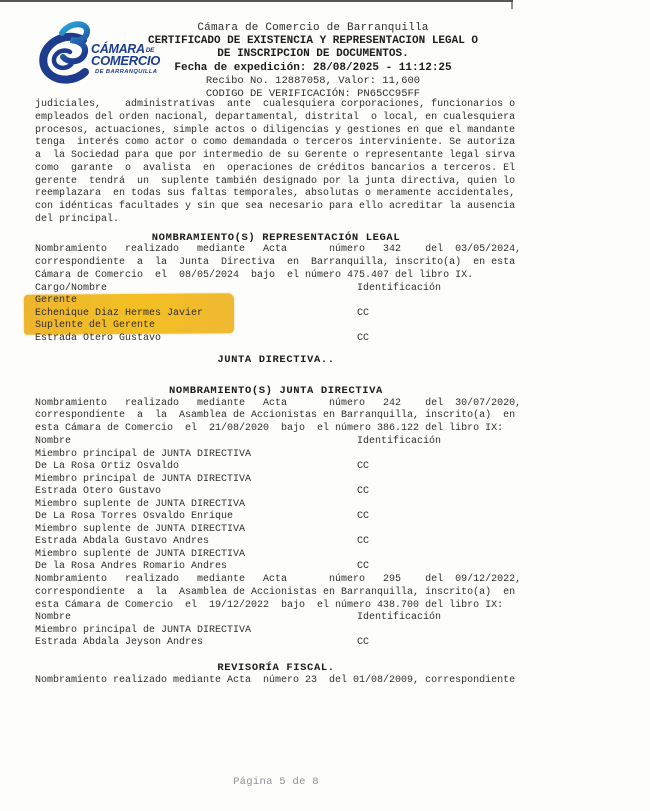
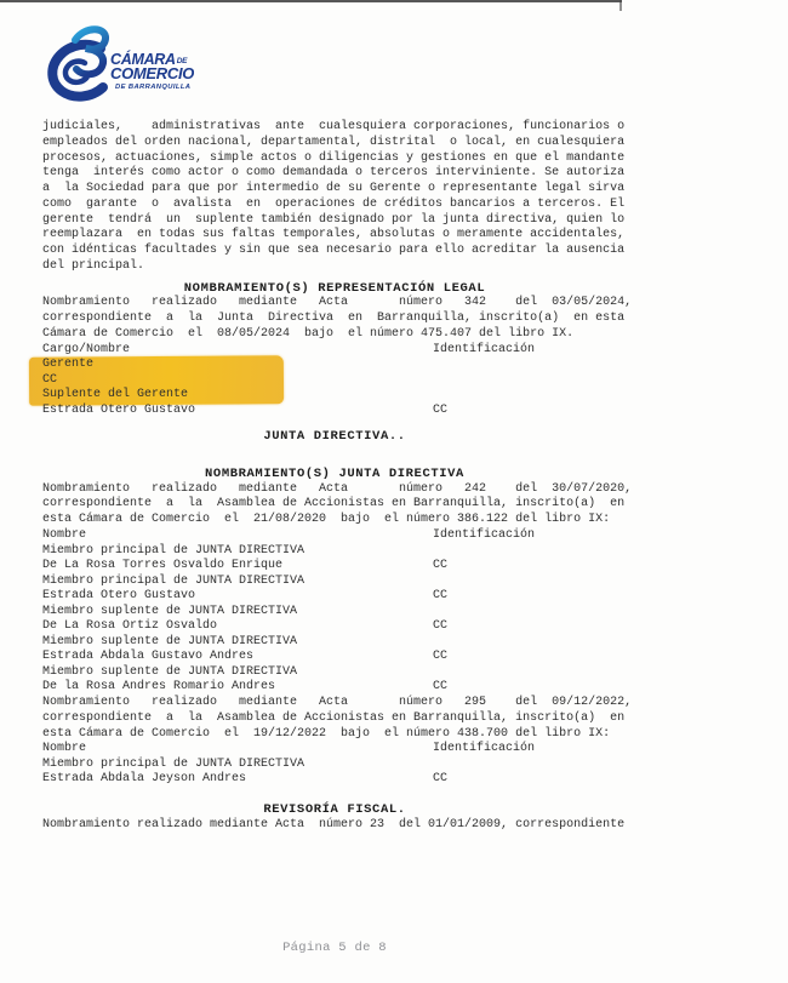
  CÁMARA
  COMERCIO
- Cámara de Comercio de Barranquilla
- CERTIFICADO DE EXISTENCIA Y REPRESENTACION LEGAL O
- DE INSCRIPCION DE DOCUMENTOS.
- Fecha de expedición: 28/08/2025 - 11:12:25
- Recibo No. 12887058, Valor: 11,600
- CODIGO DE VERIFICACIÓN: PN65CC95FF
  judiciales, administrativas ante cualesquiera corporaciones, funcionarios o
  empleados del orden nacional, departamental, distrital o local, en cualesquiera
  procesos, actuaciones, simple actos o diligencias y gestiones en que el mandante
  tenga interés como actor o como demandada o terceros interviniente. Se autoriza
  a la Sociedad para que por intermedio de su Gerente o representante legal sirva
  como garante o avalista en operaciones de créditos bancarios a terceros. El
  gerente tendrá un suplente también designado por la junta directiva, quien lo
  reemplazara en todas sus faltas temporales, absolutas o meramente accidentales,
  con idénticas facultades y sin que sea necesario para ello acreditar la ausencia
  del principal.
  NOMBRAMIENTO(S) REPRESENTACIÓN LEGAL
  Nombramiento realizado mediante Acta número 342 del 03/05/2024,
  correspondiente a la Junta Directiva en Barranquilla, inscrito(a) en esta
  Cámara de Comercio el 08/05/2024 bajo el número 475.407 del libro IX.
  Cargo/Nombre
  Identificación
  Gerente
- Echenique Diaz Hermes Javier
  CC
  Suplente del Gerente
  Estrada Otero Gustavo
  CC
  JUNTA DIRECTIVA..
  NOMBRAMIENTO(S) JUNTA DIRECTIVA
  Nombramiento realizado mediante Acta número 242 del 30/07/2020,
  correspondiente a la Asamblea de Accionistas en Barranquilla, inscrito(a) en
  esta Cámara de Comercio el 21/08/2020 bajo el número 386.122 del libro IX:
  Nombre
  Identificación
  Miembro principal de JUNTA DIRECTIVA
- De La Rosa Ortiz Osvaldo
+ De La Rosa Torres Osvaldo Enrique
  CC
  Miembro principal de JUNTA DIRECTIVA
  Estrada Otero Gustavo
  CC
  Miembro suplente de JUNTA DIRECTIVA
- De La Rosa Torres Osvaldo Enrique
+ De La Rosa Ortiz Osvaldo
  CC
  Miembro suplente de JUNTA DIRECTIVA
  Estrada Abdala Gustavo Andres
  CC
  Miembro suplente de JUNTA DIRECTIVA
  De la Rosa Andres Romario Andres
  CC
  Nombramiento realizado mediante Acta número 295 del 09/12/2022,
  correspondiente a la Asamblea de Accionistas en Barranquilla, inscrito(a) en
  esta Cámara de Comercio el 19/12/2022 bajo el número 438.700 del libro IX:
  Nombre
  Identificación
  Miembro principal de JUNTA DIRECTIVA
  Estrada Abdala Jeyson Andres
  CC
  REVISORÍA FISCAL.
- Nombramiento realizado mediante Acta número 23 del 01/08/2009, correspondiente
+ Nombramiento realizado mediante Acta número 23 del 01/01/2009, correspondiente
  Página 5 de 8
